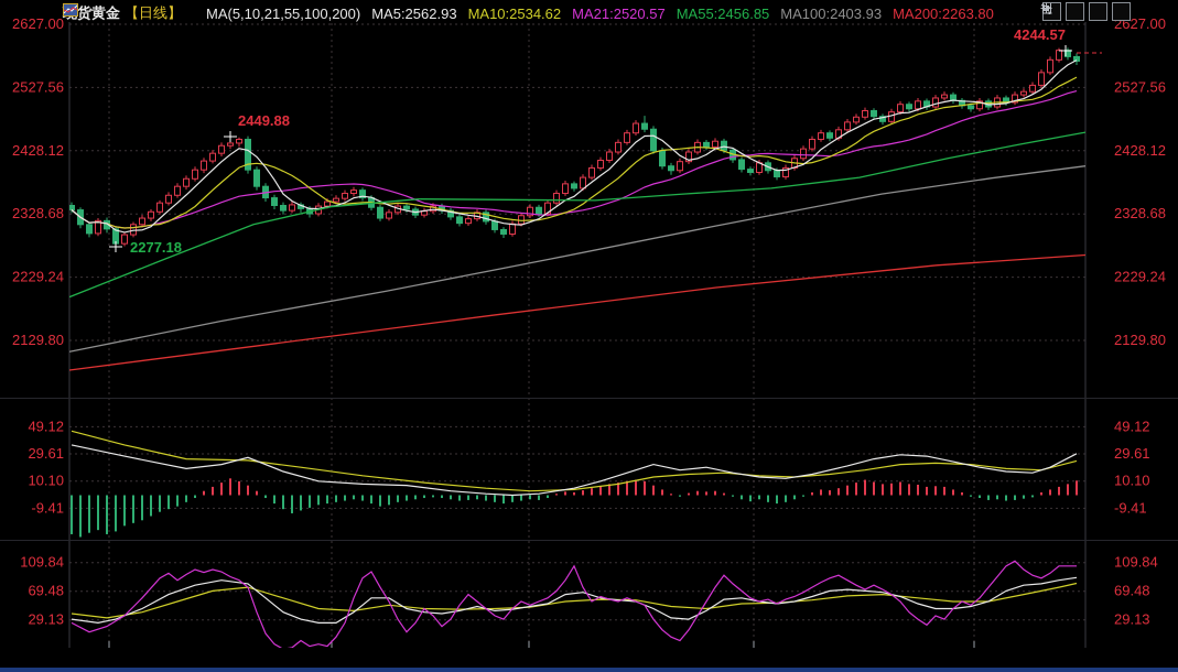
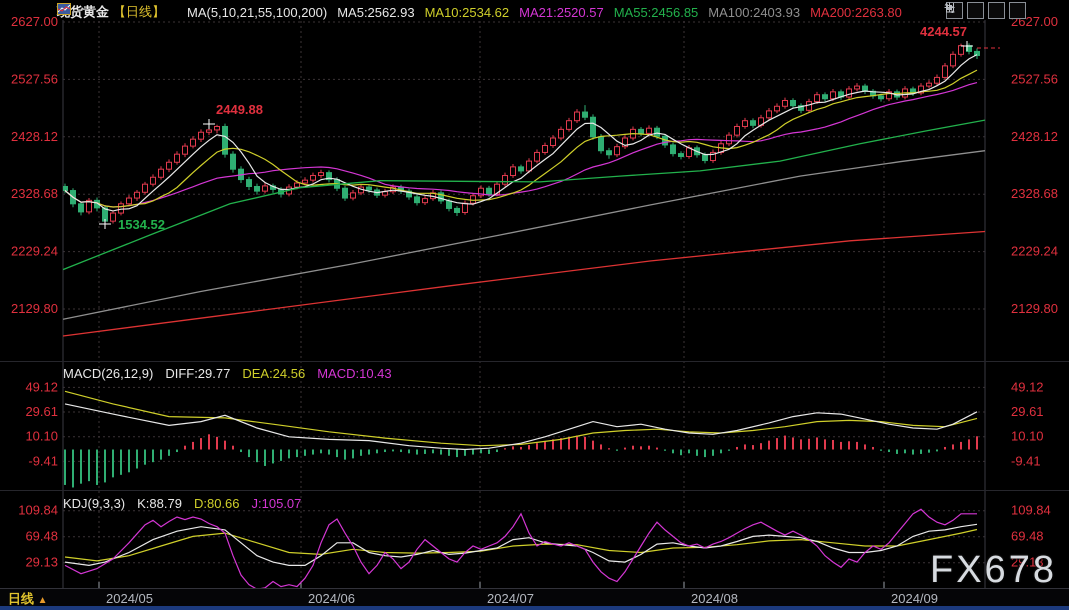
  2627.00
  2627.00
  2527.56
  2527.56
  2428.12
  2428.12
  2328.68
  2328.68
  2229.24
  2229.24
  2129.80
  2129.80
  49.12
  49.12
  29.61
  29.61
  10.10
  10.10
  -9.41
  -9.41
  109.84
  109.84
  69.48
  69.48
  29.13
  29.13
  2449.88
- 2277.18
+ 1534.52
  4244.57
  货黄金
  【日线】
  MA(5,10,21,55,100,200)
  MA5:2562.93
  MA10:2534.62
  MA21:2520.57
  MA55:2456.85
  MA100:2403.93
  MA200:2263.80
+ MACD(26,12,9)
+ DIFF:29.77
+ DEA:24.56
+ MACD:10.43
+ KDJ(9,3,3)
+ K:88.79
+ D:80.66
+ J:105.07
+ FX678
+ 日线 ▲
+ 2024/05
+ 2024/06
+ 2024/07
+ 2024/08
+ 2024/09
